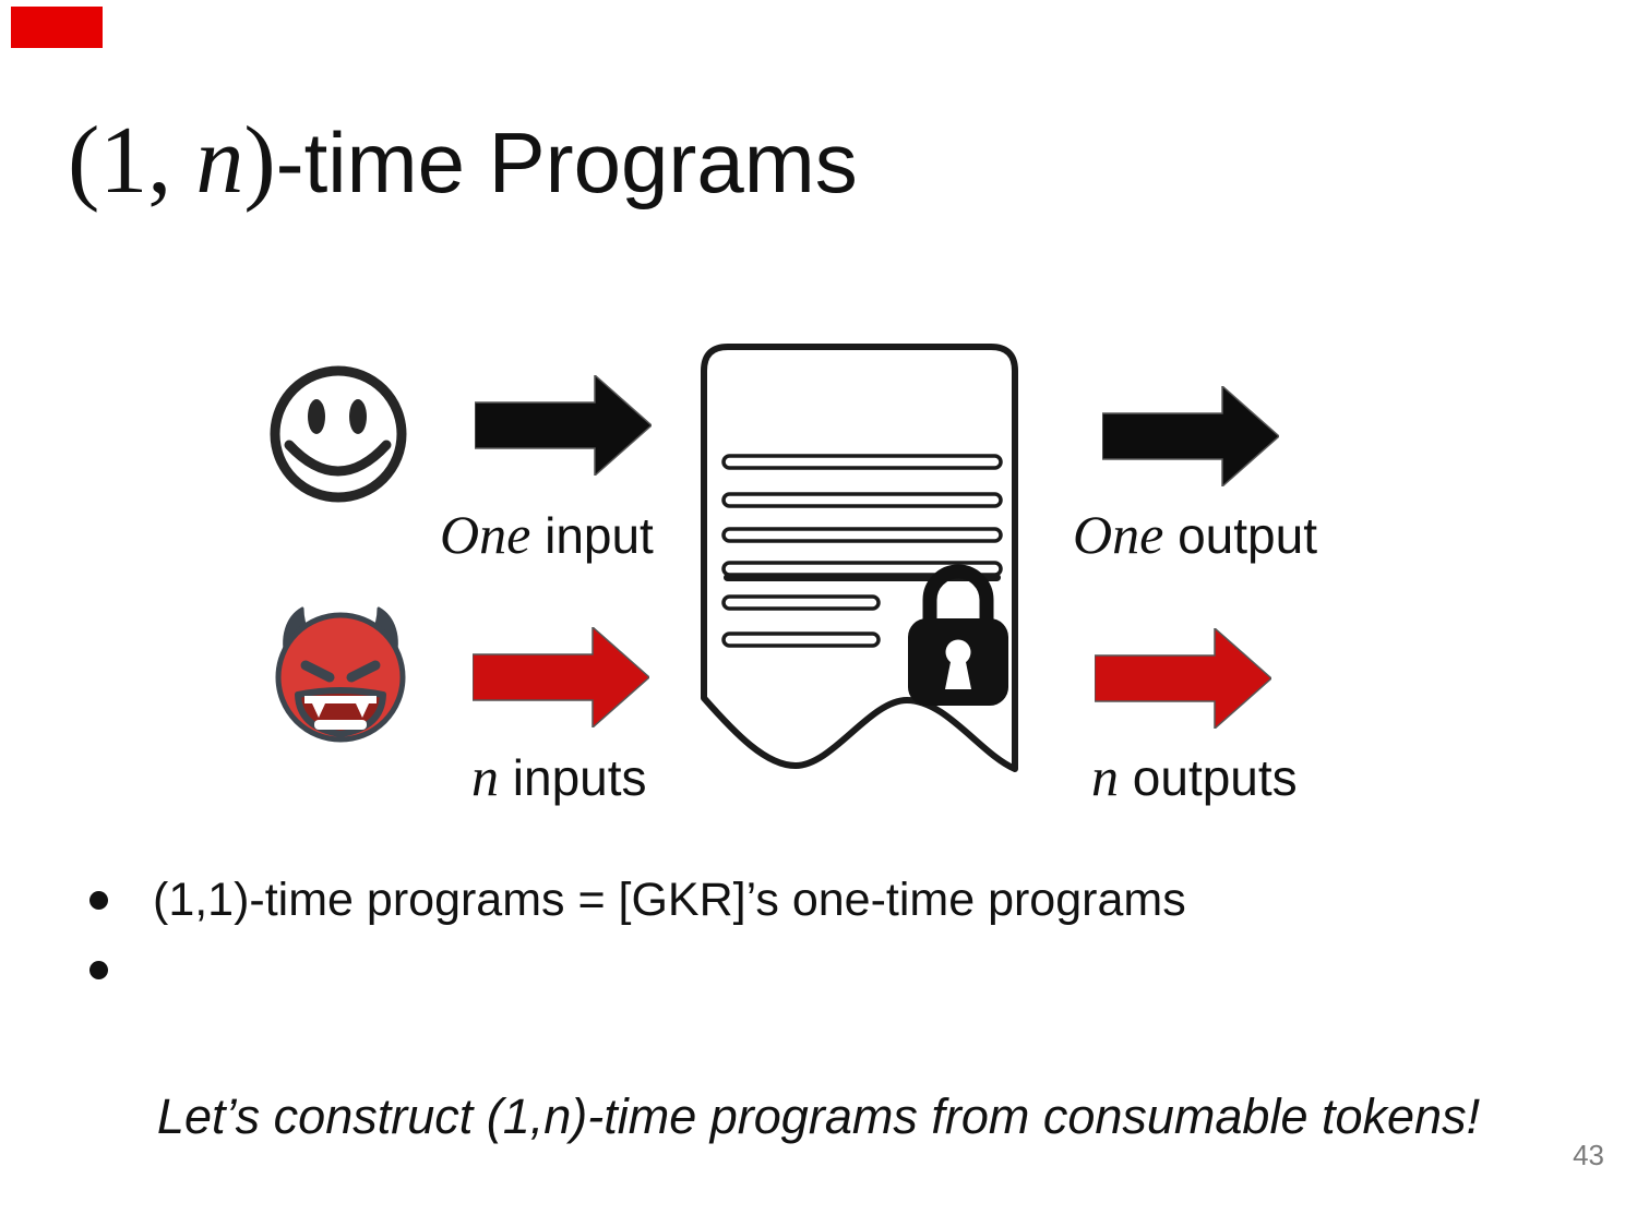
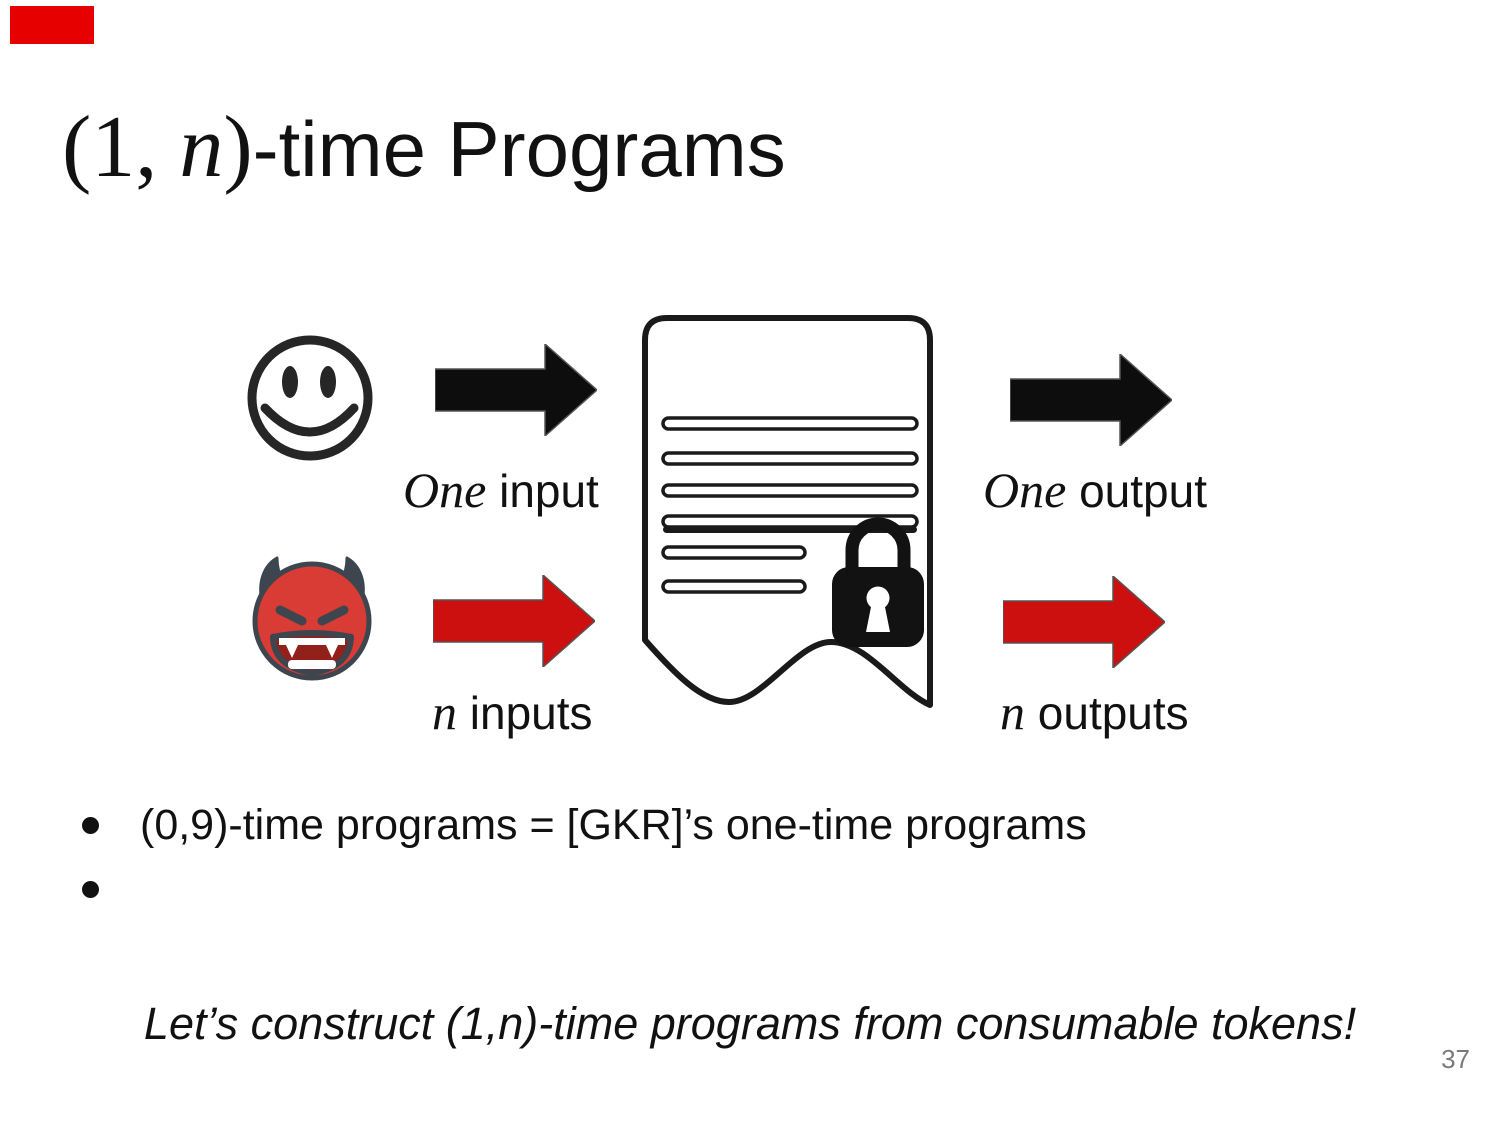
  (1, n)-time Programs
  One input
  n inputs
  One output
  n outputs
- (1,1)-time programs = [GKR]’s one-time programs
+ (0,9)-time programs = [GKR]’s one-time programs
  Let’s construct (1,n)-time programs from consumable tokens!
- 43
+ 37
